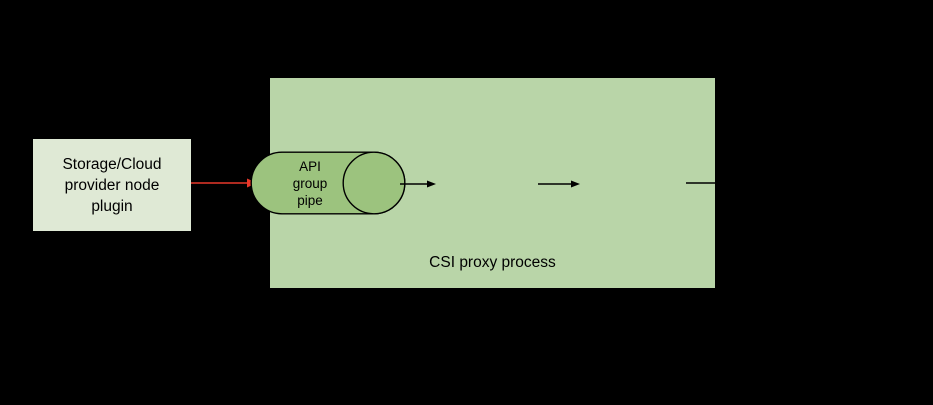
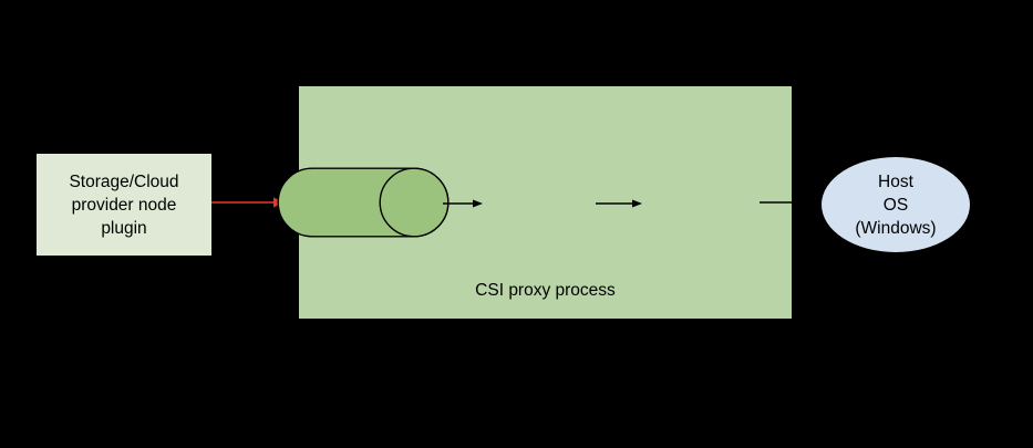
  Storage/Cloud
  provider node
  plugin
- API
- group
- pipe
  CSI proxy process
+ Host
+ OS
+ (Windows)
